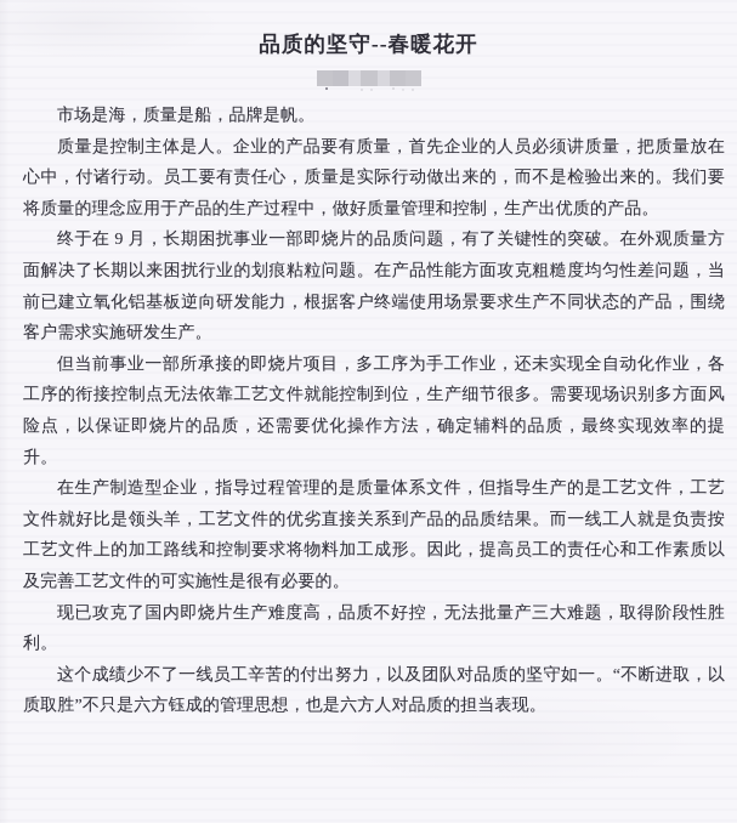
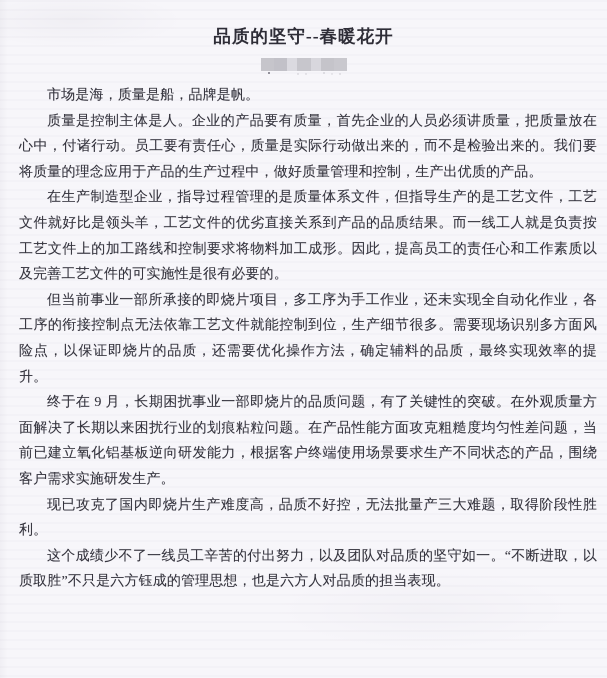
  品质的坚守--春暖花开
  市场是海，质量是船，品牌是帆。
  质量是控制主体是人。企业的产品要有质量，首先企业的人员必须讲质量，把质量放在心中，付诸行动。员工要有责任心，质量是实际行动做出来的，而不是检验出来的。我们要将质量的理念应用于产品的生产过程中，做好质量管理和控制，生产出优质的产品。
- 终于在 9 月，长期困扰事业一部即烧片的品质问题，有了关键性的突破。在外观质量方面解决了长期以来困扰行业的划痕粘粒问题。在产品性能方面攻克粗糙度均匀性差问题，当前已建立氧化铝基板逆向研发能力，根据客户终端使用场景要求生产不同状态的产品，围绕客户需求实施研发生产。
+ 在生产制造型企业，指导过程管理的是质量体系文件，但指导生产的是工艺文件，工艺文件就好比是领头羊，工艺文件的优劣直接关系到产品的品质结果。而一线工人就是负责按工艺文件上的加工路线和控制要求将物料加工成形。因此，提高员工的责任心和工作素质以及完善工艺文件的可实施性是很有必要的。
  但当前事业一部所承接的即烧片项目，多工序为手工作业，还未实现全自动化作业，各工序的衔接控制点无法依靠工艺文件就能控制到位，生产细节很多。需要现场识别多方面风险点，以保证即烧片的品质，还需要优化操作方法，确定辅料的品质，最终实现效率的提升。
- 在生产制造型企业，指导过程管理的是质量体系文件，但指导生产的是工艺文件，工艺文件就好比是领头羊，工艺文件的优劣直接关系到产品的品质结果。而一线工人就是负责按工艺文件上的加工路线和控制要求将物料加工成形。因此，提高员工的责任心和工作素质以及完善工艺文件的可实施性是很有必要的。
+ 终于在 9 月，长期困扰事业一部即烧片的品质问题，有了关键性的突破。在外观质量方面解决了长期以来困扰行业的划痕粘粒问题。在产品性能方面攻克粗糙度均匀性差问题，当前已建立氧化铝基板逆向研发能力，根据客户终端使用场景要求生产不同状态的产品，围绕客户需求实施研发生产。
  现已攻克了国内即烧片生产难度高，品质不好控，无法批量产三大难题，取得阶段性胜利。
  这个成绩少不了一线员工辛苦的付出努力，以及团队对品质的坚守如一。“不断进取，以质取胜”不只是六方钰成的管理思想，也是六方人对品质的担当表现。
